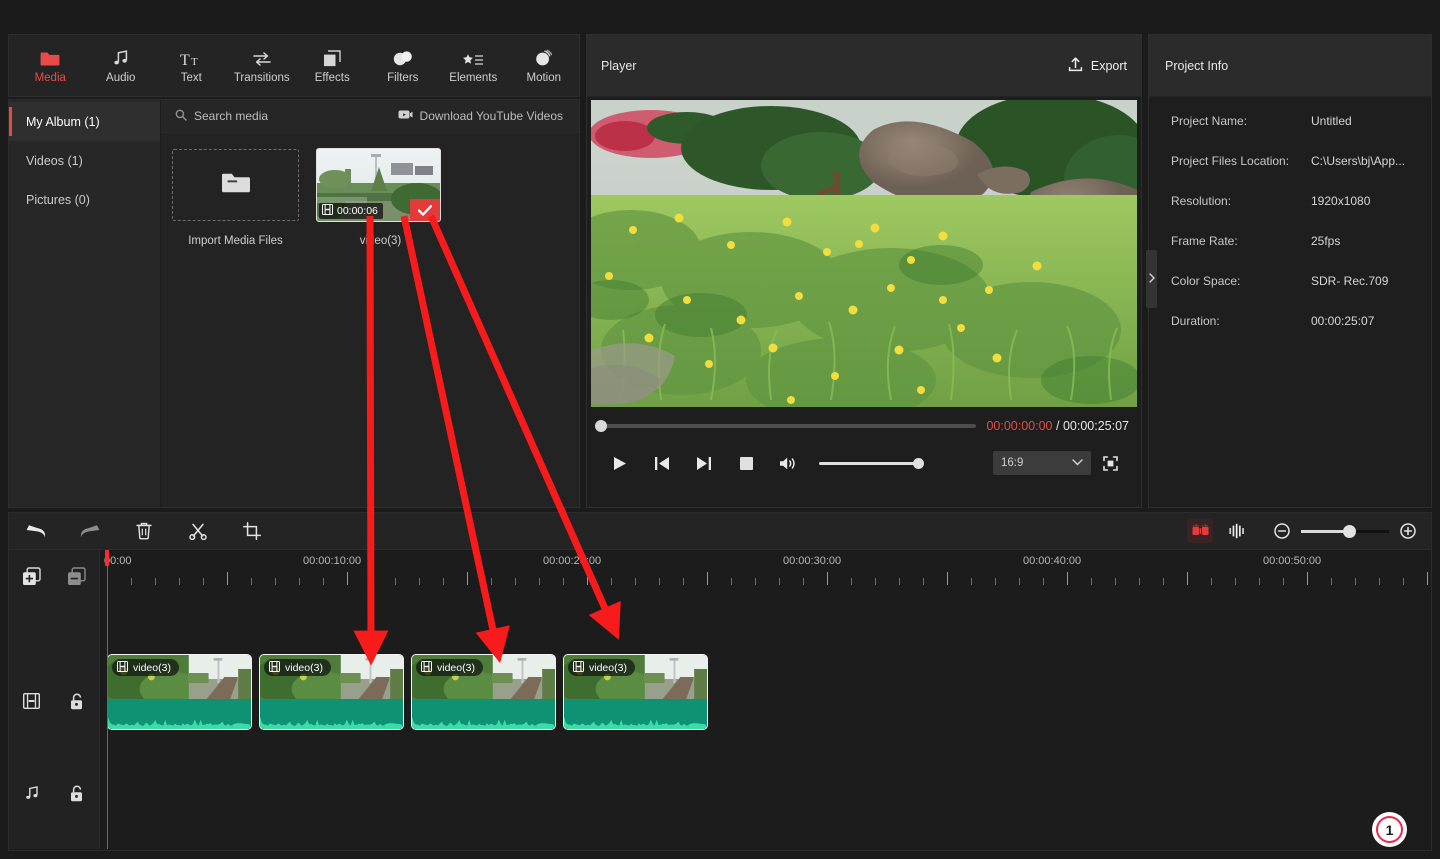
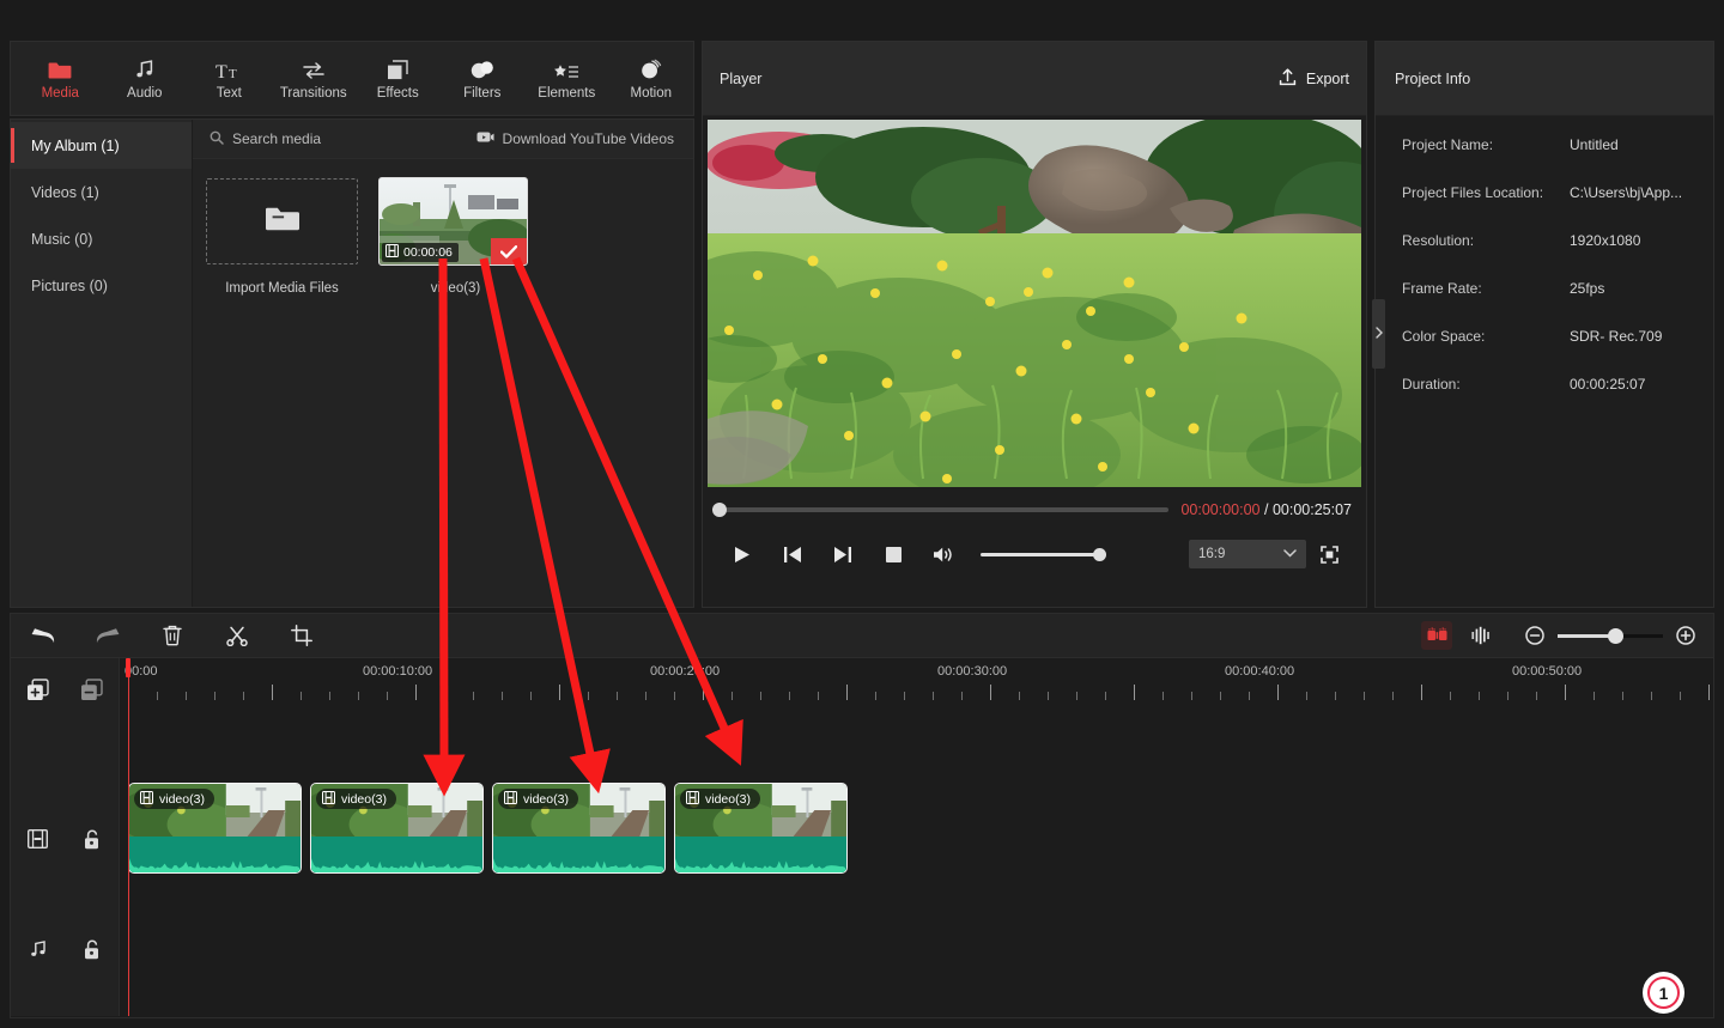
  Media
  Audio
  T
  T
  Text
  Transitions
  Effects
  Filters
  Elements
  Motion
  My Album (1)
  Videos (1)
+ Music (0)
  Pictures (0)
  Search media
  Download YouTube Videos
  Import Media Files
  00:00:06
  veo(3)
  Player
  Export
  00:00:00:00 / 00:00:25:07
  16:9
  Project Info
  Project Name:
  Untitled
  Project Files Location:
  C:\Users\bj\App...
  Resolution:
  1920x1080
  Frame Rate:
  25fps
  Color Space:
  SDR- Rec.709
  Duration:
  00:00:25:07
  0:00
  00:00:10:00
  00:00:200
  00:00:30:00
  00:00:40:00
  00:00:50:00
  video(3)
  video(3)
  video(3)
  video(3)
  1
